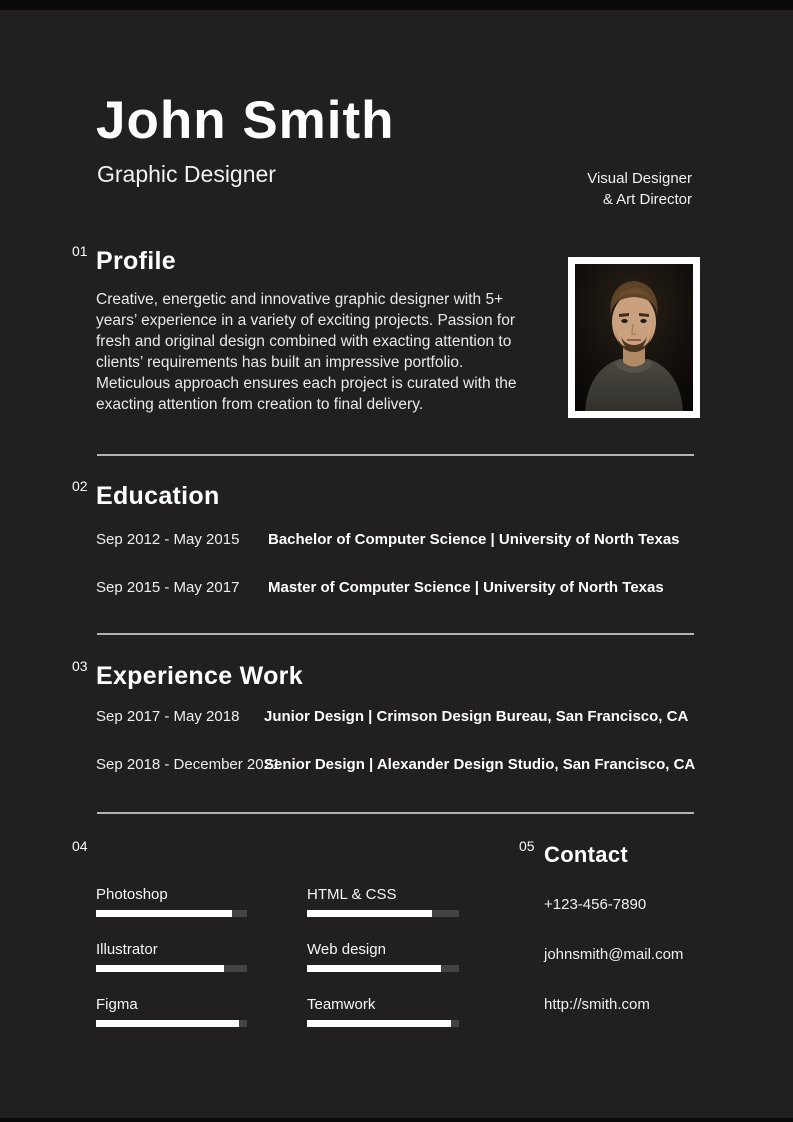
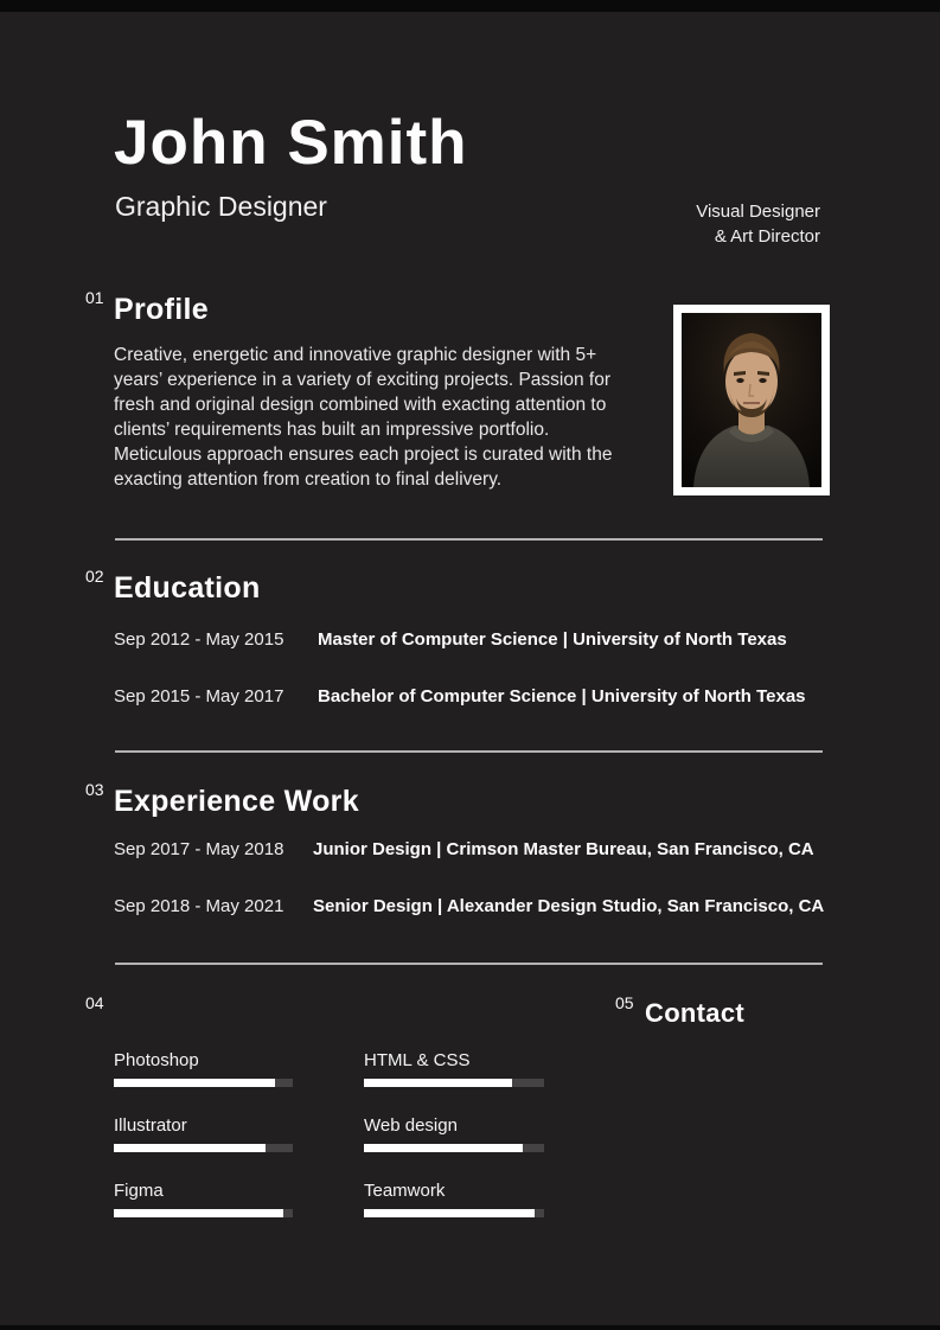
  John Smith
  Graphic Designer
  Visual Designer
  & Art Director
  01
  Profile
  Creative, energetic and innovative graphic designer with 5+
  years’ experience in a variety of exciting projects. Passion for
  fresh and original design combined with exacting attention to
  clients’ requirements has built an impressive portfolio.
  Meticulous approach ensures each project is curated with the
  exacting attention from creation to final delivery.
  02
  Education
  Sep 2012 - May 2015
- Bachelor of Computer Science | University of North Texas
+ Master of Computer Science | University of North Texas
  Sep 2015 - May 2017
- Master of Computer Science | University of North Texas
+ Bachelor of Computer Science | University of North Texas
  03
  Experience Work
  Sep 2017 - May 2018
- Junior Design | Crimson Design Bureau, San Francisco, CA
+ Junior Design | Crimson Master Bureau, San Francisco, CA
- Sep 2018 - December 2021
+ Sep 2018 - May 2021
  Senior Design | Alexander Design Studio, San Francisco, CA
  04
  Photoshop
  Illustrator
  Figma
  HTML & CSS
  Web design
  Teamwork
  05
  Contact
- +123-456-7890
- johnsmith@mail.com
- http://smith.com
